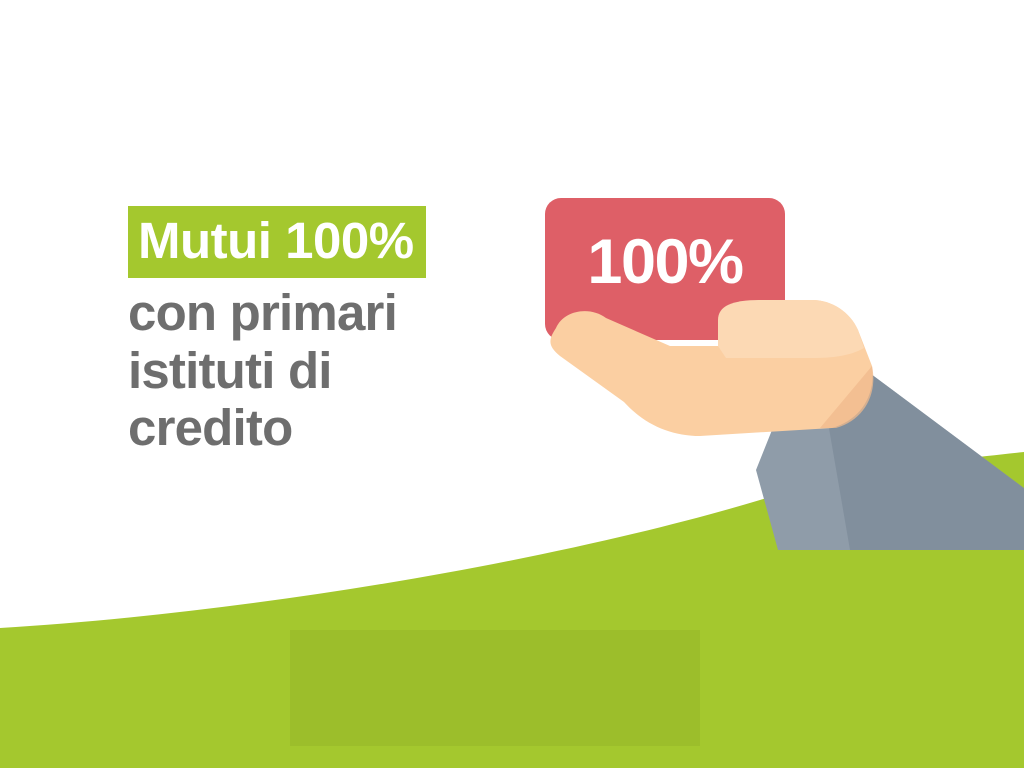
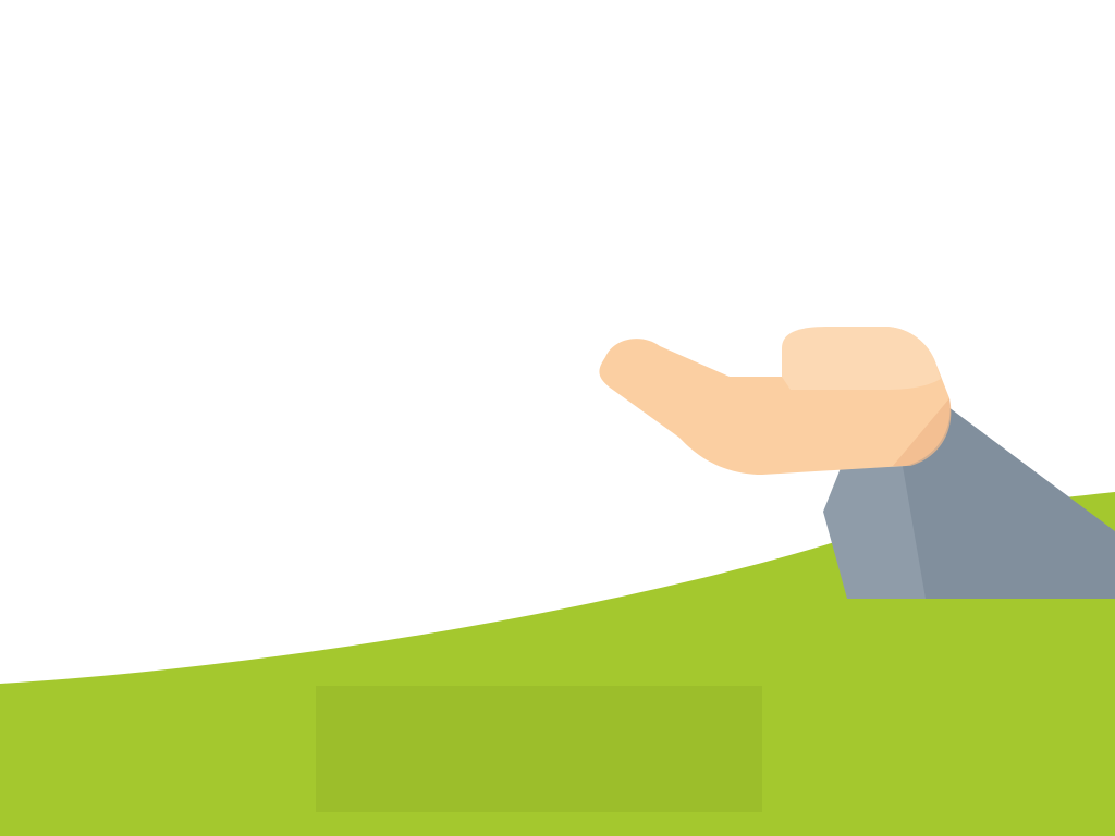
- Mutui 100%
- con primari
- istituti di
- credito
- 100%
